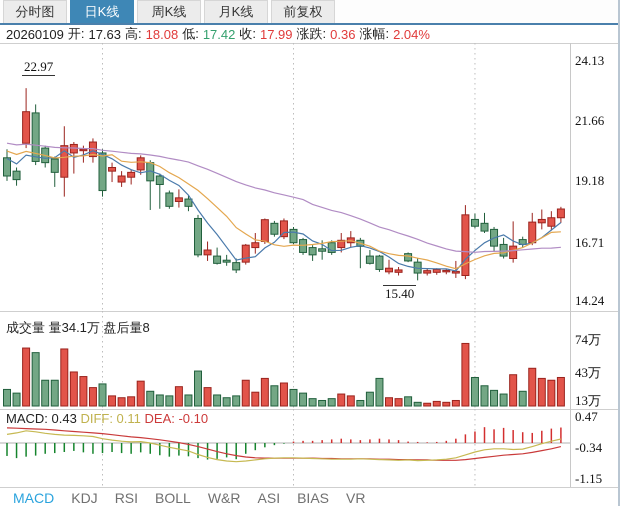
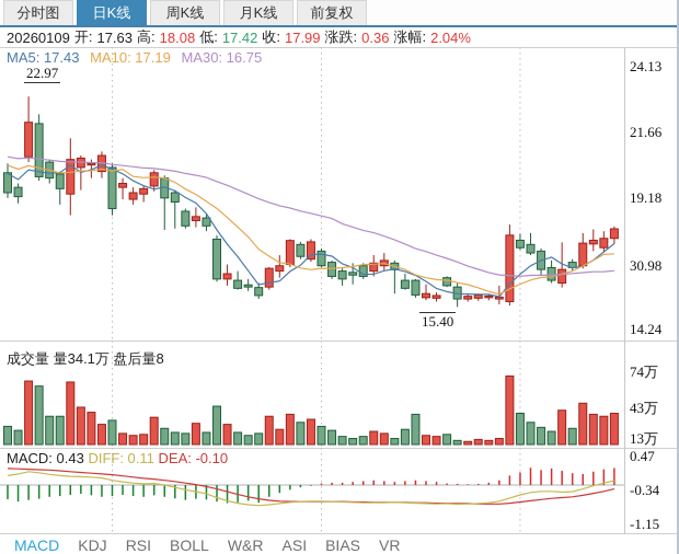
  分时图
  日K线
  周K线
  月K线
  前复权
  20260109
  开:
  17.63
  高:
  18.08
  低:
  17.42
  收:
  17.99
  涨跌:
  0.36
  涨幅:
  2.04%
+ MA5: 17.43 MA10: 17.19 MA30: 16.75
  成交量 量34.1万 盘后量8
  MACD: 0.43 DIFF: 0.11 DEA: -0.10
  22.97
  15.40
  24.13
  21.66
  19.18
- 16.71
+ 30.98
  14.24
  74万
  43万
  13万
  0.47
  -0.34
  -1.15
  MACD
  KDJ
  RSI
  BOLL
  W&R
  ASI
  BIAS
  VR
